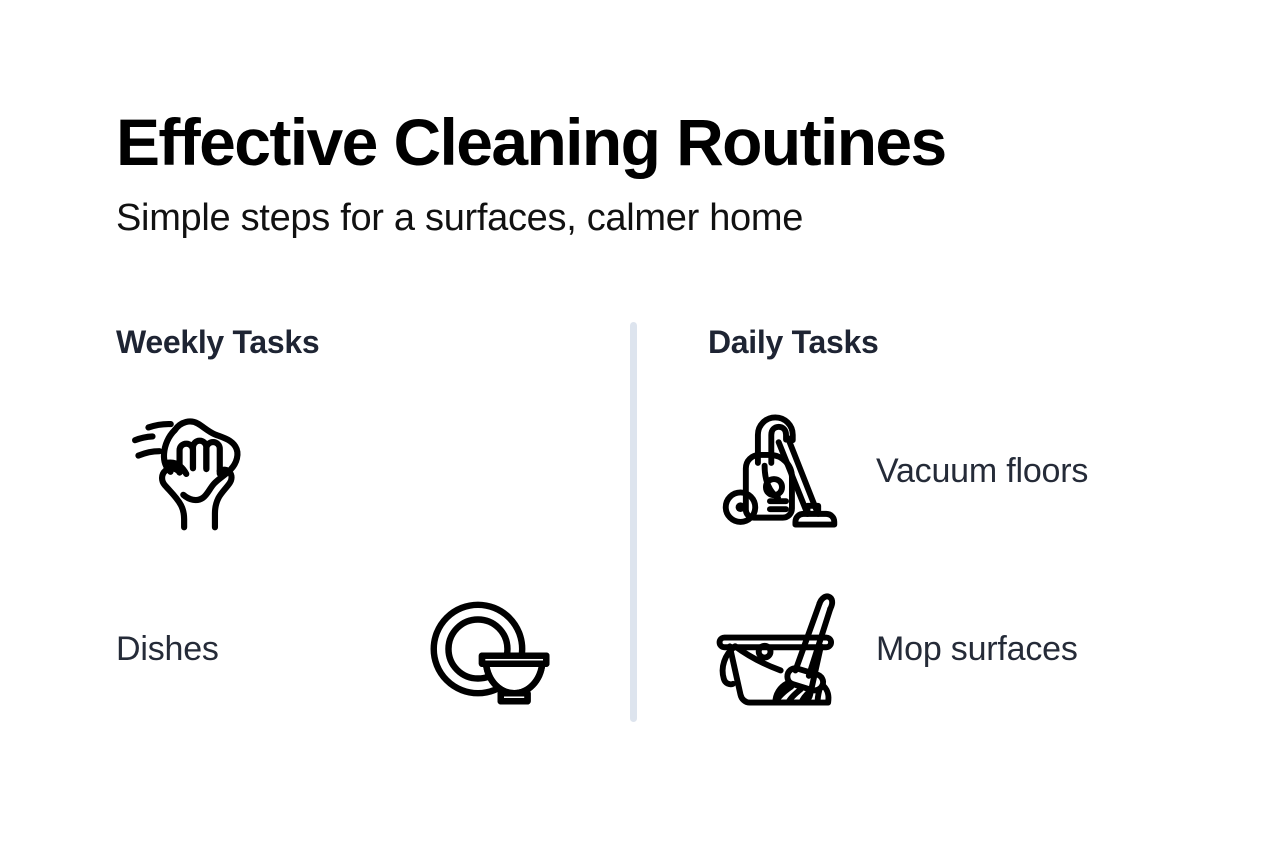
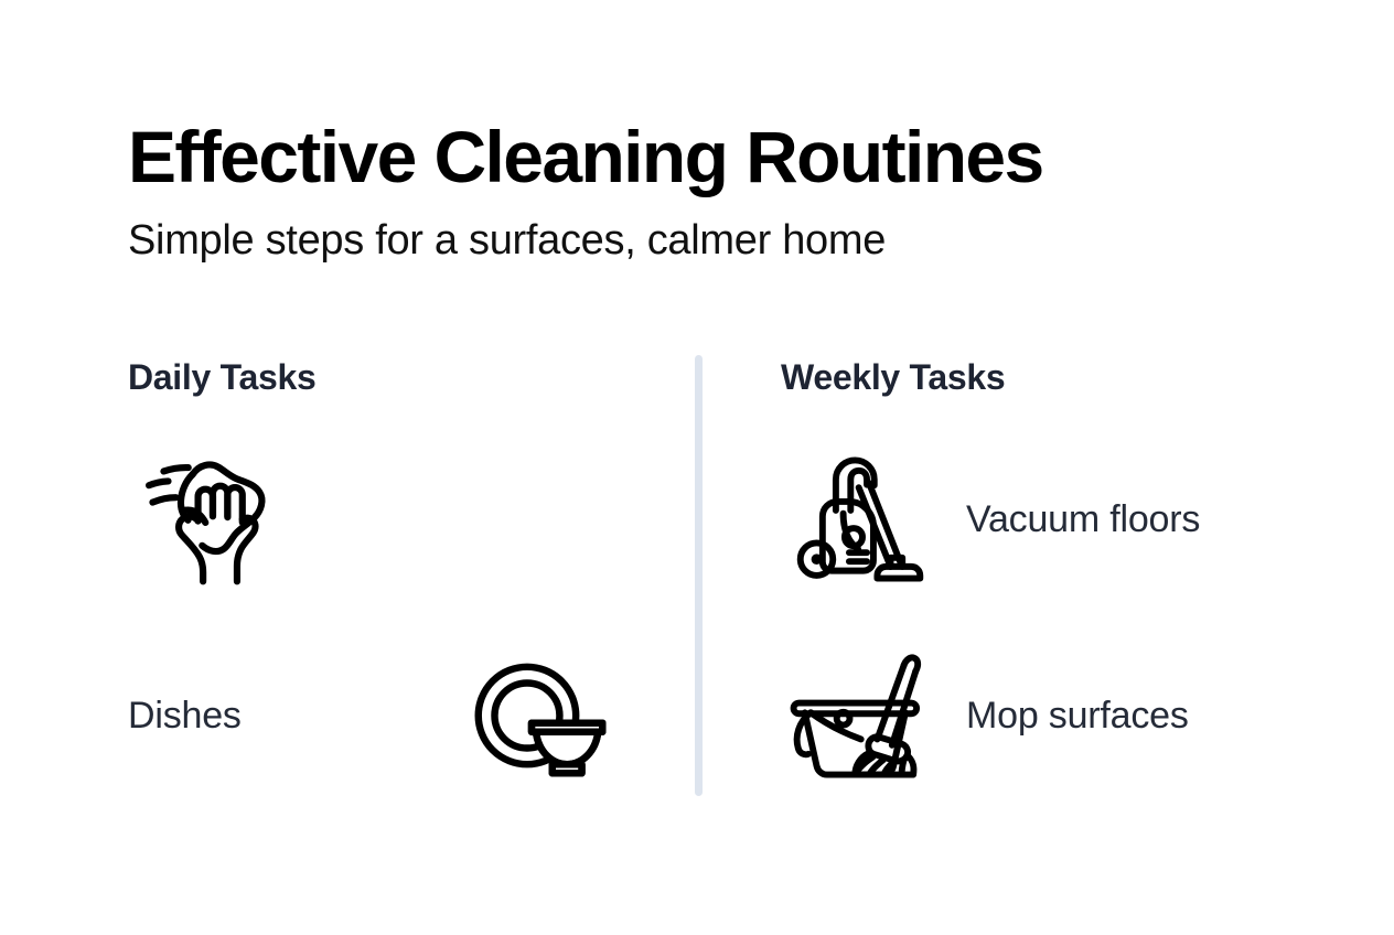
  Effective Cleaning Routines
  Simple steps for a surfaces, calmer home
- Weekly Tasks
+ Daily Tasks
  Dishes
- Daily Tasks
+ Weekly Tasks
  Vacuum floors
  Mop surfaces
